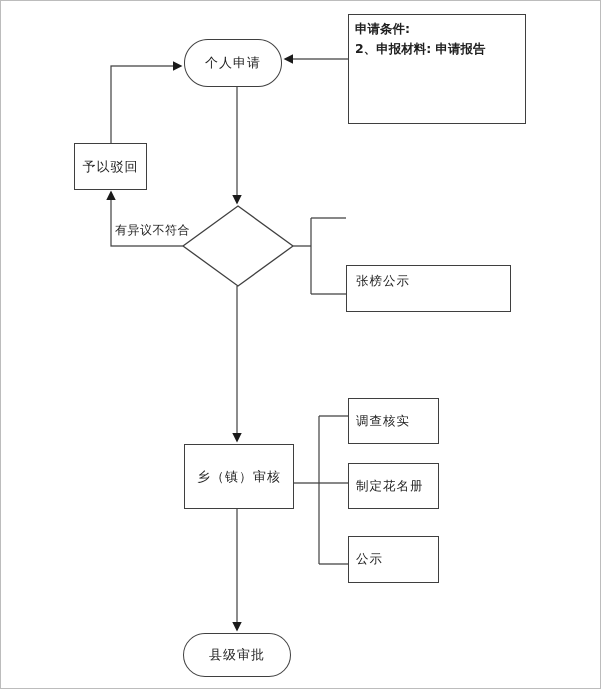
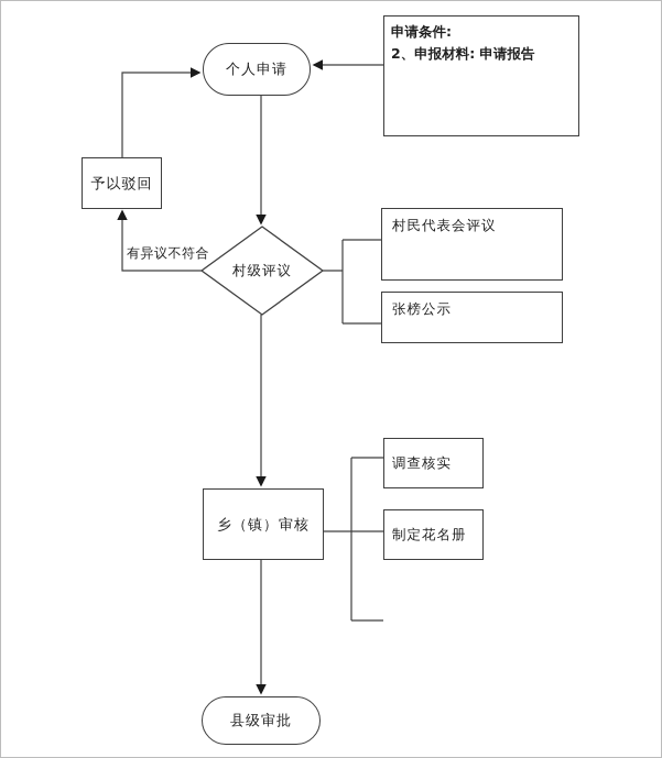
  个人申请
  申请条件:
  2、申报材料: 申请报告
  予以驳回
+ 村级评议
  有异议不符合
+ 村民代表会评议
  张榜公示
  乡（镇）审核
  调查核实
  制定花名册
- 公示
  县级审批
